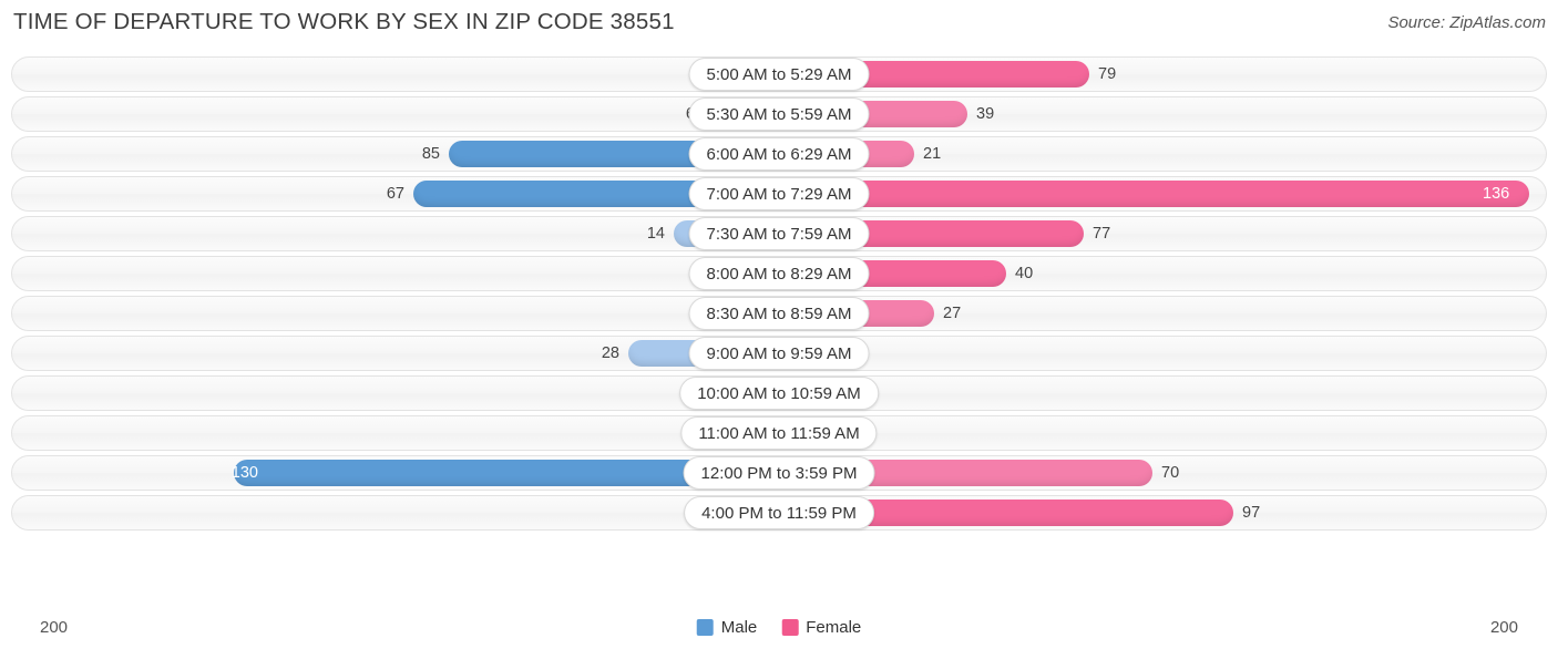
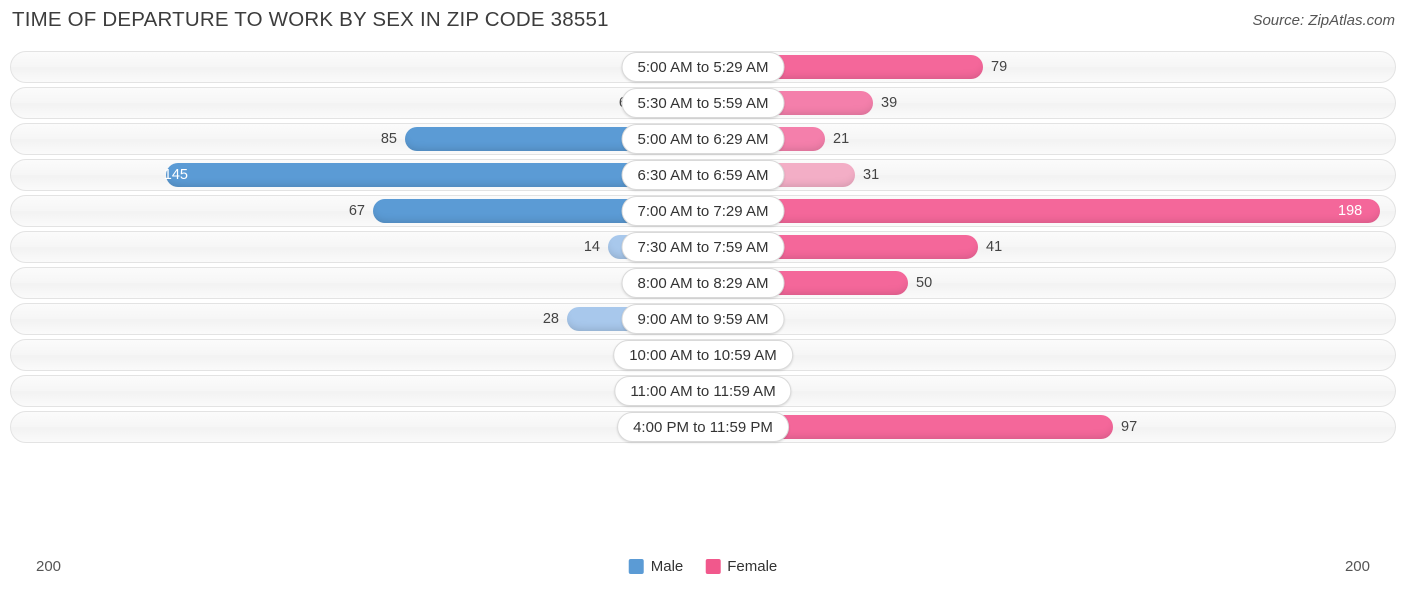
  TIME OF DEPARTURE TO WORK BY SEX IN ZIP CODE 38551
  Source: ZipAtlas.com
  79
  5:00 AM to 5:29 AM
  39
  5:30 AM to 5:59 AM
  85
  21
- 6:00 AM to 6:29 AM
+ 5:00 AM to 6:29 AM
+ 145
+ 31
+ 6:30 AM to 6:59 AM
  67
- 136
+ 198
  7:00 AM to 7:29 AM
  14
- 77
+ 41
  7:30 AM to 7:59 AM
- 40
+ 50
  8:00 AM to 8:29 AM
- 27
- 8:30 AM to 8:59 AM
  28
  9:00 AM to 9:59 AM
  10:00 AM to 10:59 AM
  11:00 AM to 11:59 AM
- 130
- 70
- 12:00 PM to 3:59 PM
  97
  4:00 PM to 11:59 PM
  200
  200
  Male
  Female
